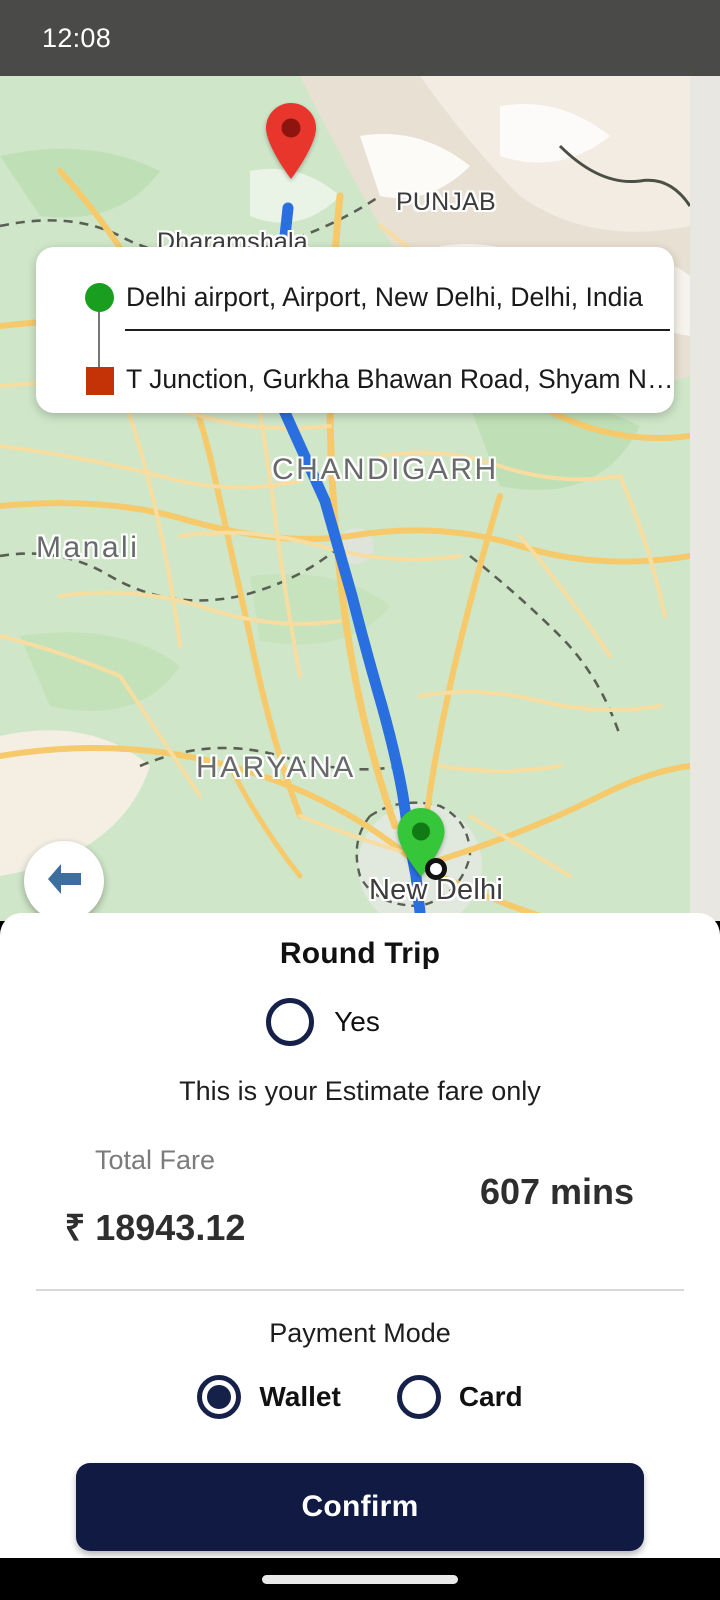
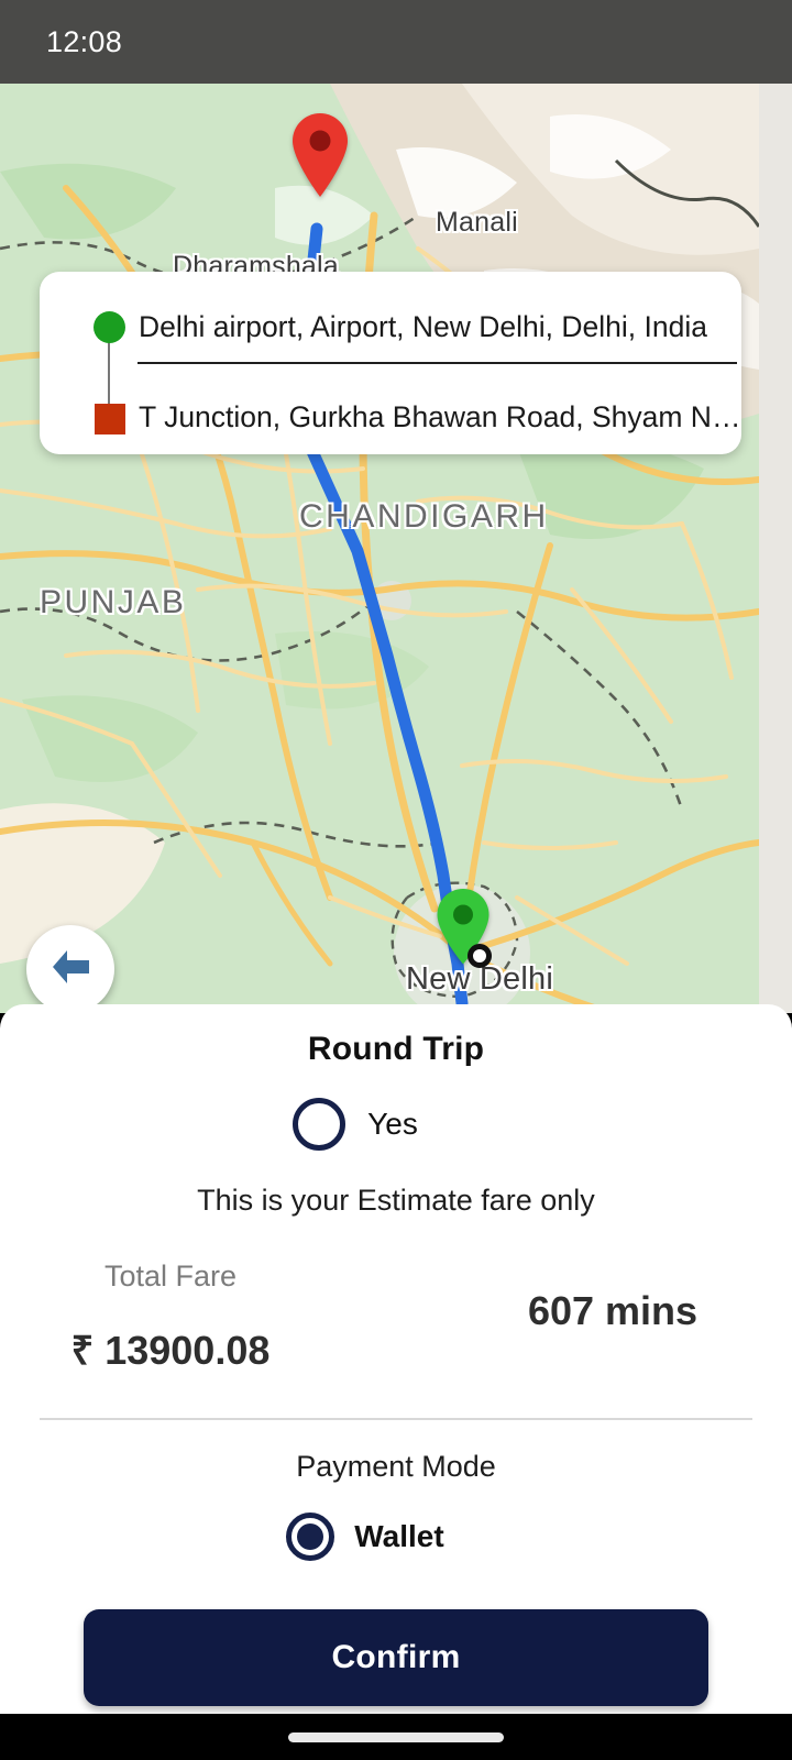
  12:08
- PUNJAB
+ Manali
  Dharamshala
  CHANDIGARH
- Manali
+ PUNJAB
- HARYANA
  New Delhi
  Delhi airport, Airport, New Delhi, Delhi, India
  T Junction, Gurkha Bhawan Road, Shyam Nag
  Round Trip
  Yes
  This is your Estimate fare only
  Total Fare
- ₹ 18943.12
+ ₹ 13900.08
  607 mins
  Payment Mode
  Wallet
- Card
  Confirm
